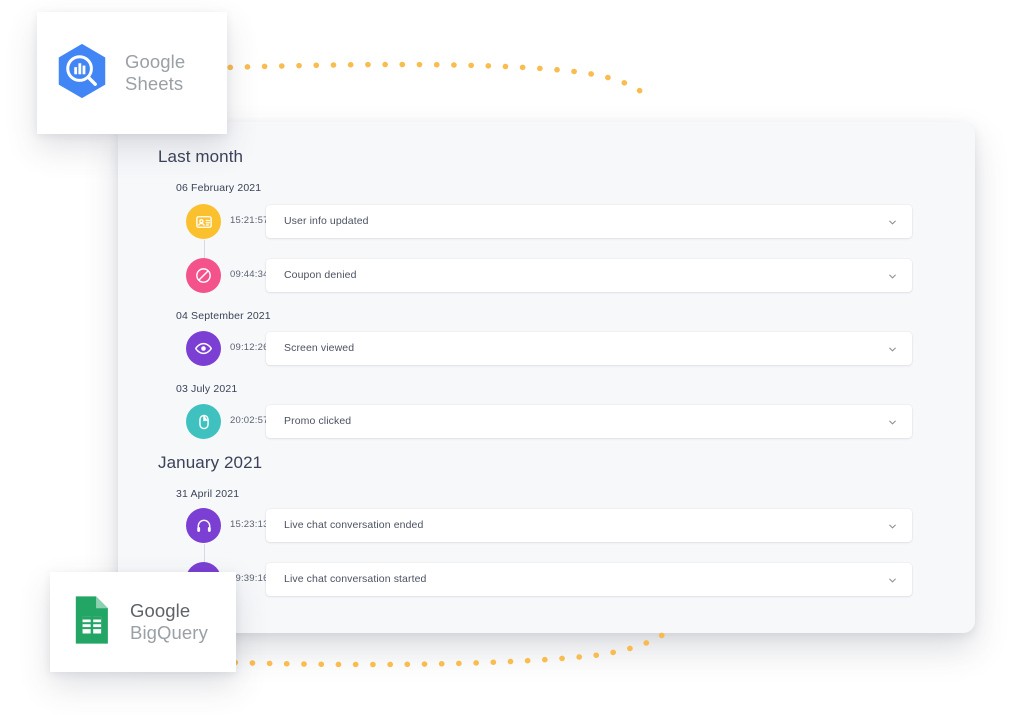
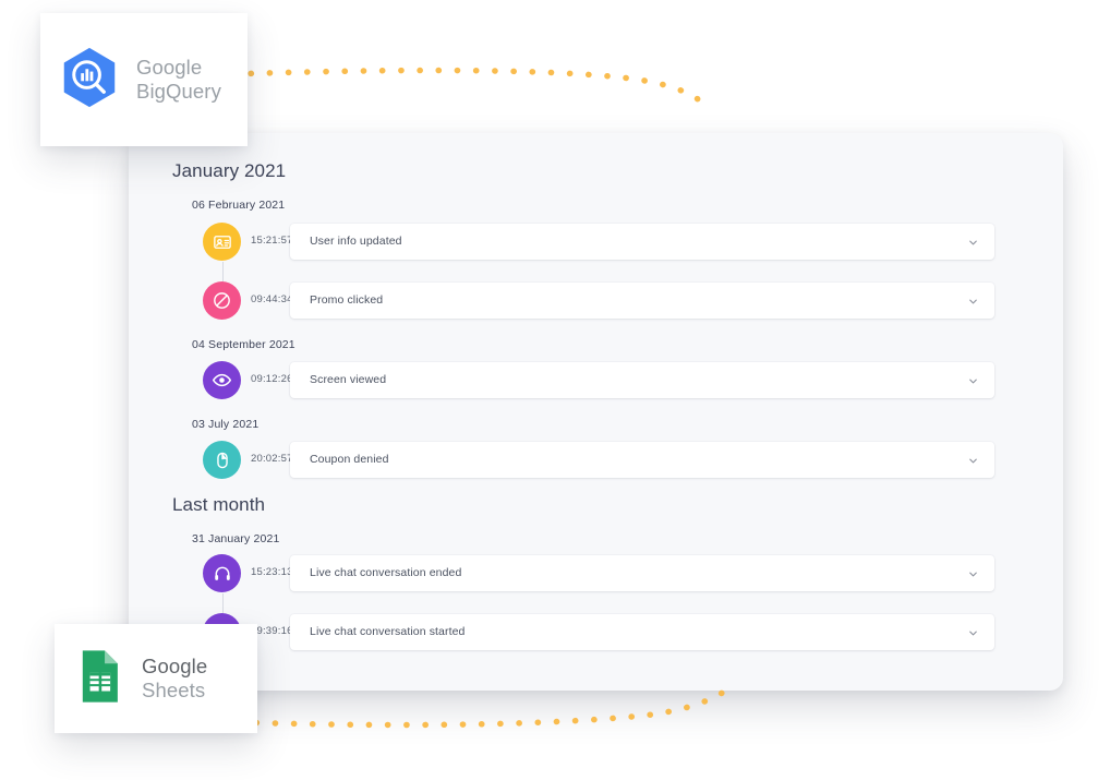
- Last month
+ January 2021
  06 February 2021
  15:21:5
  User info updated
  09:44:3
- Coupon denied
+ Promo clicked
  04 September 2021
  09:12:2
  Screen viewed
  03 July 2021
  20:02:5
- Promo clicked
+ Coupon denied
- January 2021
+ Last month
- 31 April 2021
+ 31 January 2021
  15:23:1
  Live chat conversation ended
  9:39:1
  Live chat conversation started
  Google
- Sheets
+ BigQuery
  Google
- BigQuery
+ Sheets
